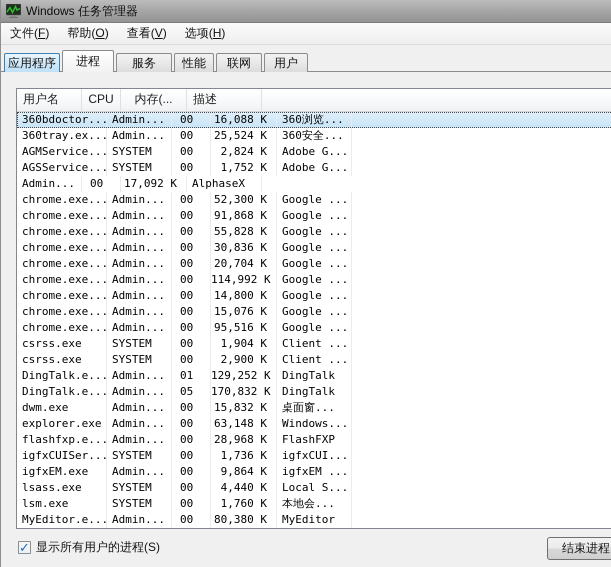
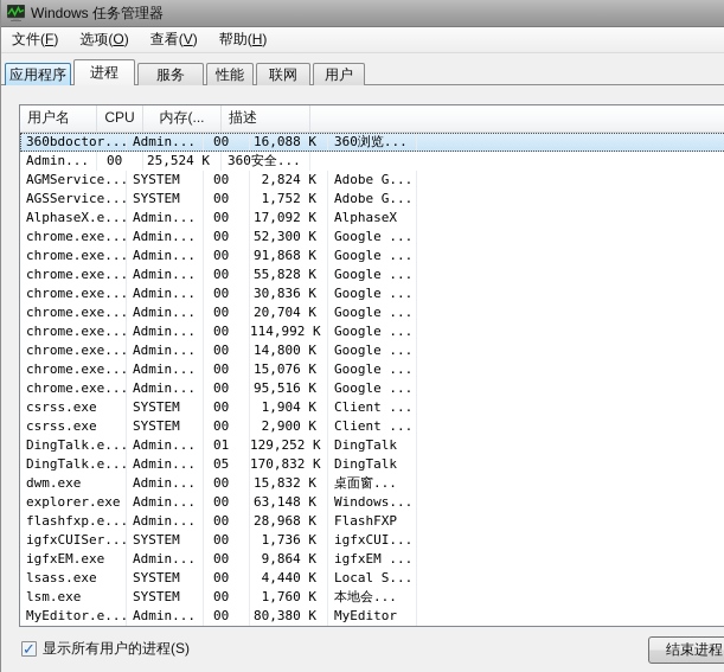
  Windows 任务管理器
  文件(F)
- 帮助(O)
+ 选项(O)
  查看(V)
- 选项(H)
+ 帮助(H)
  应用程序
  进程
  服务
  性能
  联网
  用户
  用户名
  CPU
  内存(...
  描述
  360bdoctor...
  Admin...
  00
  16,088 K
  360浏览...
- 360tray.ex...
  Admin...
  00
  25,524 K
  360安全...
  AGMService...
  SYSTEM
  00
  2,824 K
  Adobe G...
  AGSService...
  SYSTEM
  00
  1,752 K
  Adobe G...
+ AlphaseX.e...
  Admin...
  00
  17,092 K
  AlphaseX
  chrome.exe...
  Admin...
  00
  52,300 K
  Google ...
  chrome.exe...
  Admin...
  00
  91,868 K
  Google ...
  chrome.exe...
  Admin...
  00
  55,828 K
  Google ...
  chrome.exe...
  Admin...
  00
  30,836 K
  Google ...
  chrome.exe...
  Admin...
  00
  20,704 K
  Google ...
  chrome.exe...
  Admin...
  00
  114,992 K
  Google ...
  chrome.exe...
  Admin...
  00
  14,800 K
  Google ...
  chrome.exe...
  Admin...
  00
  15,076 K
  Google ...
  chrome.exe...
  Admin...
  00
  95,516 K
  Google ...
  csrss.exe
  SYSTEM
  00
  1,904 K
  Client ...
  csrss.exe
  SYSTEM
  00
  2,900 K
  Client ...
  DingTalk.e...
  Admin...
  01
  129,252 K
  DingTalk
  DingTalk.e...
  Admin...
  05
  170,832 K
  DingTalk
  dwm.exe
  Admin...
  00
  15,832 K
  桌面窗...
  explorer.exe
  Admin...
  00
  63,148 K
  Windows...
  flashfxp.e...
  Admin...
  00
  28,968 K
  FlashFXP
  igfxCUISer...
  SYSTEM
  00
  1,736 K
  igfxCUI...
  igfxEM.exe
  Admin...
  00
  9,864 K
  igfxEM ...
  lsass.exe
  SYSTEM
  00
  4,440 K
  Local S...
  lsm.exe
  SYSTEM
  00
  1,760 K
  本地会...
  MyEditor.e...
  Admin...
  00
  80,380 K
  MyEditor
  显示所有用户的进程(S)
  结束进程
